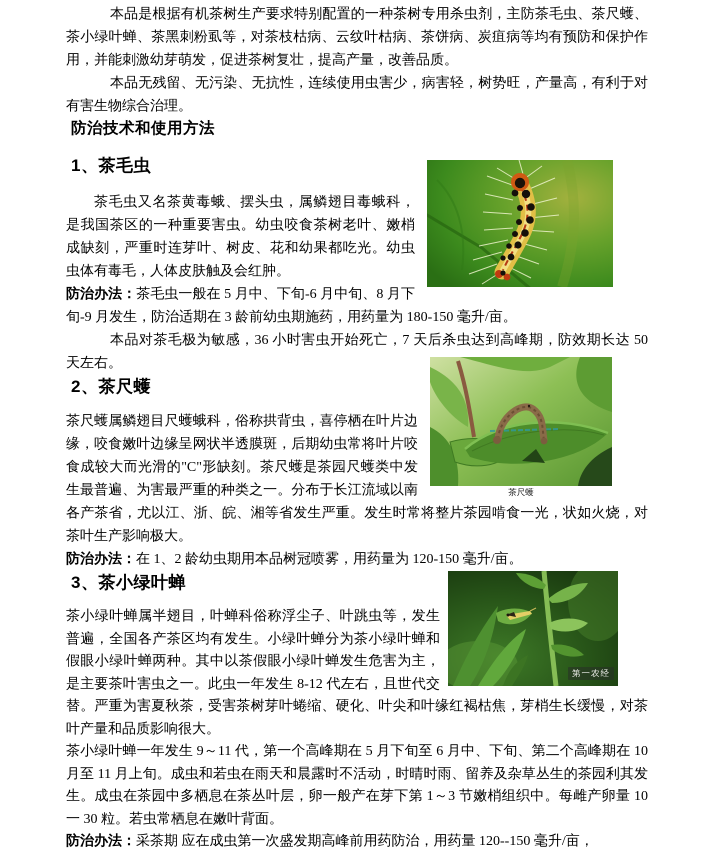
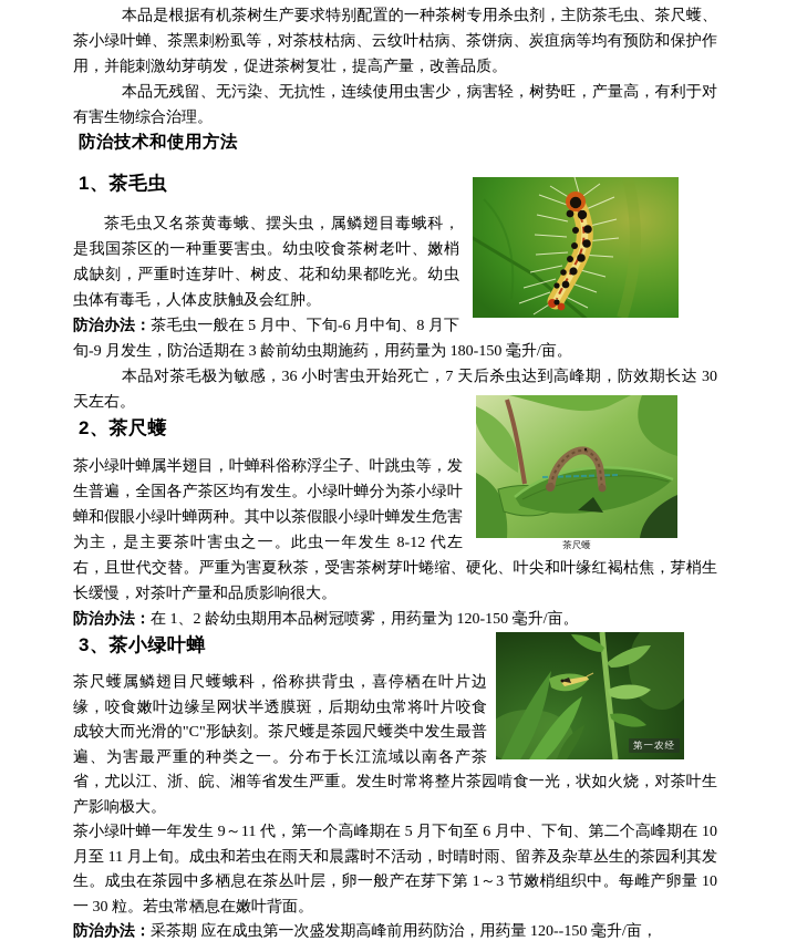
  本品是根据有机茶树生产要求特别配置的一种茶树专用杀虫剂，主防茶毛虫、茶尺蠖、茶小绿叶蝉、茶黑刺粉虱等，对茶枝枯病、云纹叶枯病、茶饼病、炭疽病等均有预防和保护作用，并能刺激幼芽萌发，促进茶树复壮，提高产量，改善品质。
  本品无残留、无污染、无抗性，连续使用虫害少，病害轻，树势旺，产量高，有利于对有害生物综合治理。
  防治技术和使用方法
  1、茶毛虫
  茶毛虫又名茶黄毒蛾、摆头虫，属鳞翅目毒蛾科，是我国茶区的一种重要害虫。幼虫咬食茶树老叶、嫩梢成缺刻，严重时连芽叶、树皮、花和幼果都吃光。幼虫虫体有毒毛，人体皮肤触及会红肿。
  防治办法：茶毛虫一般在 5 月中、下旬-6 月中旬、8 月下旬-9 月发生，防治适期在 3 龄前幼虫期施药，用药量为 180-150 毫升/亩。
- 本品对茶毛极为敏感，36 小时害虫开始死亡，7 天后杀虫达到高峰期，防效期长达 50 天左右。
+ 本品对茶毛极为敏感，36 小时害虫开始死亡，7 天后杀虫达到高峰期，防效期长达 30 天左右。
  茶尺蠖
  2、茶尺蠖
- 茶尺蠖属鳞翅目尺蠖蛾科，俗称拱背虫，喜停栖在叶片边缘，咬食嫩叶边缘呈网状半透膜斑，后期幼虫常将叶片咬食成较大而光滑的"C"形缺刻。茶尺蠖是茶园尺蠖类中发生最普遍、为害最严重的种类之一。分布于长江流域以南各产茶省，尤以江、浙、皖、湘等省发生严重。发生时常将整片茶园啃食一光，状如火烧，对茶叶生产影响极大。
+ 茶小绿叶蝉属半翅目，叶蝉科俗称浮尘子、叶跳虫等，发生普遍，全国各产茶区均有发生。小绿叶蝉分为茶小绿叶蝉和假眼小绿叶蝉两种。其中以茶假眼小绿叶蝉发生危害为主，是主要茶叶害虫之一。此虫一年发生 8-12 代左右，且世代交替。严重为害夏秋茶，受害茶树芽叶蜷缩、硬化、叶尖和叶缘红褐枯焦，芽梢生长缓慢，对茶叶产量和品质影响很大。
  防治办法：在 1、2 龄幼虫期用本品树冠喷雾，用药量为 120-150 毫升/亩。
  第一农经
  3、茶小绿叶蝉
- 茶小绿叶蝉属半翅目，叶蝉科俗称浮尘子、叶跳虫等，发生普遍，全国各产茶区均有发生。小绿叶蝉分为茶小绿叶蝉和假眼小绿叶蝉两种。其中以茶假眼小绿叶蝉发生危害为主，是主要茶叶害虫之一。此虫一年发生 8-12 代左右，且世代交替。严重为害夏秋茶，受害茶树芽叶蜷缩、硬化、叶尖和叶缘红褐枯焦，芽梢生长缓慢，对茶叶产量和品质影响很大。
+ 茶尺蠖属鳞翅目尺蠖蛾科，俗称拱背虫，喜停栖在叶片边缘，咬食嫩叶边缘呈网状半透膜斑，后期幼虫常将叶片咬食成较大而光滑的"C"形缺刻。茶尺蠖是茶园尺蠖类中发生最普遍、为害最严重的种类之一。分布于长江流域以南各产茶省，尤以江、浙、皖、湘等省发生严重。发生时常将整片茶园啃食一光，状如火烧，对茶叶生产影响极大。
  茶小绿叶蝉一年发生 9～11 代，第一个高峰期在 5 月下旬至 6 月中、下旬、第二个高峰期在 10 月至 11 月上旬。成虫和若虫在雨天和晨露时不活动，时晴时雨、留养及杂草丛生的茶园利其发生。成虫在茶园中多栖息在茶丛叶层，卵一般产在芽下第 1～3 节嫩梢组织中。每雌产卵量 10 一 30 粒。若虫常栖息在嫩叶背面。
  防治办法：采茶期 应在成虫第一次盛发期高峰前用药防治，用药量 120--150 毫升/亩，
